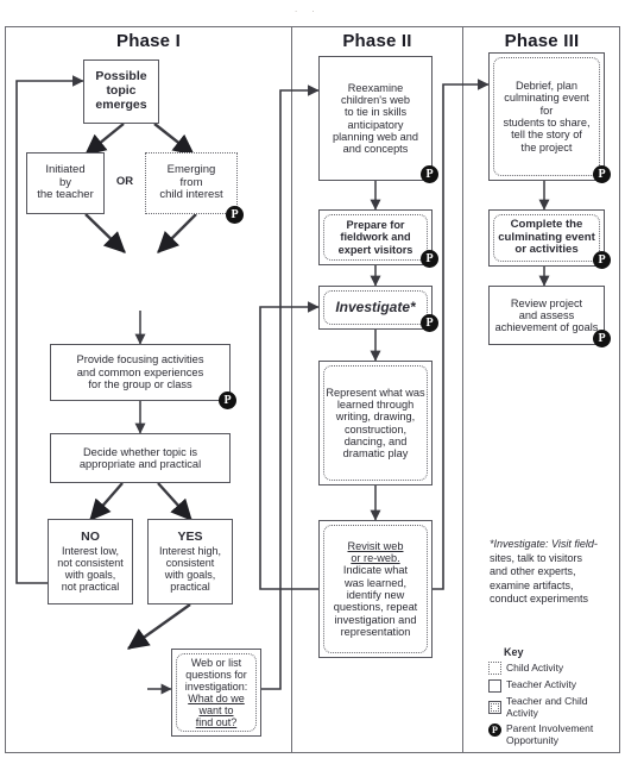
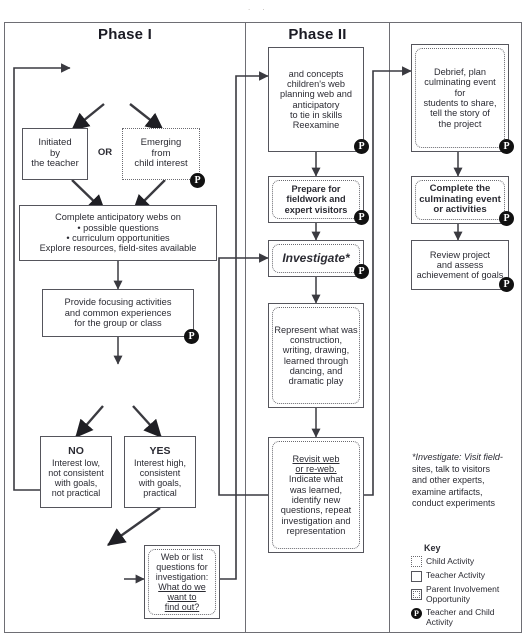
  . .
  Phase I
  Phase II
- Phase III
- Possible
- topic
- emerges
  Initiated
  by
  the teacher
  OR
  Emerging
  from
  child interest
  P
+ Complete anticipatory webs on
+ • possible questions
+ • curriculum opportunities
+ Explore resources, field-sites available
  Provide focusing activities
  and common experiences
  for the group or class
  P
- Decide whether topic is
- appropriate and practical
  NO
  Interest low,
  not consistent
  with goals,
  not practical
  YES
  Interest high,
  consistent
  with goals,
  practical
  Web or list
  questions for
  investigation:
  What do we
  want to
  find out?
- Reexamine
+ and concepts
  children's web
- to tie in skills
+ planning web and
  anticipatory
- planning web and
+ to tie in skills
- and concepts
+ Reexamine
  P
  Prepare for
  fieldwork and
  expert visitors
  P
  Investigate*
  P
  Represent what was
- learned through
+ construction,
  writing, drawing,
- construction,
+ learned through
  dancing, and
  dramatic play
  Revisit web
  or re-web.
  Indicate what
  was learned,
  identify new
  questions, repeat
  investigation and
  representation
  Debrief, plan
  culminating event
  for
  students to share,
  tell the story of
  the project
  P
  Complete the
  culminating event
  or activities
  P
  Review project
  and assess
  achievement of goals
  P
  *Investigate: Visit field-
  sites, talk to visitors
  and other experts,
  examine artifacts,
  conduct experiments
  Key
  Child Activity
  Teacher Activity
- Teacher and Child Activity
+ Parent Involvement Opportunity
  P
- Parent Involvement Opportunity
+ Teacher and Child Activity
